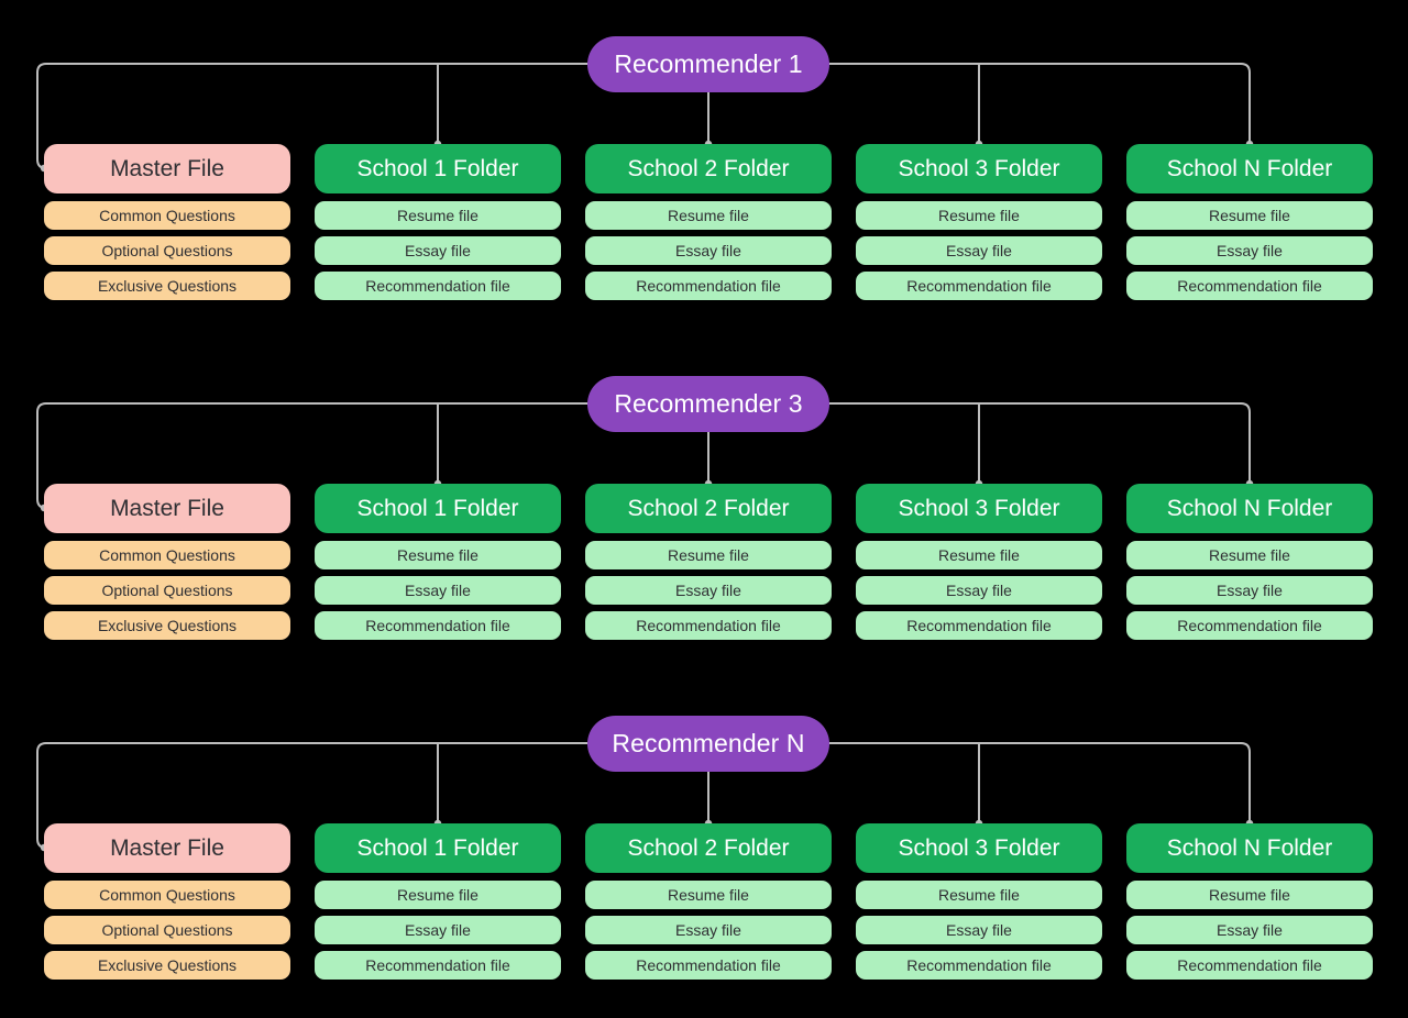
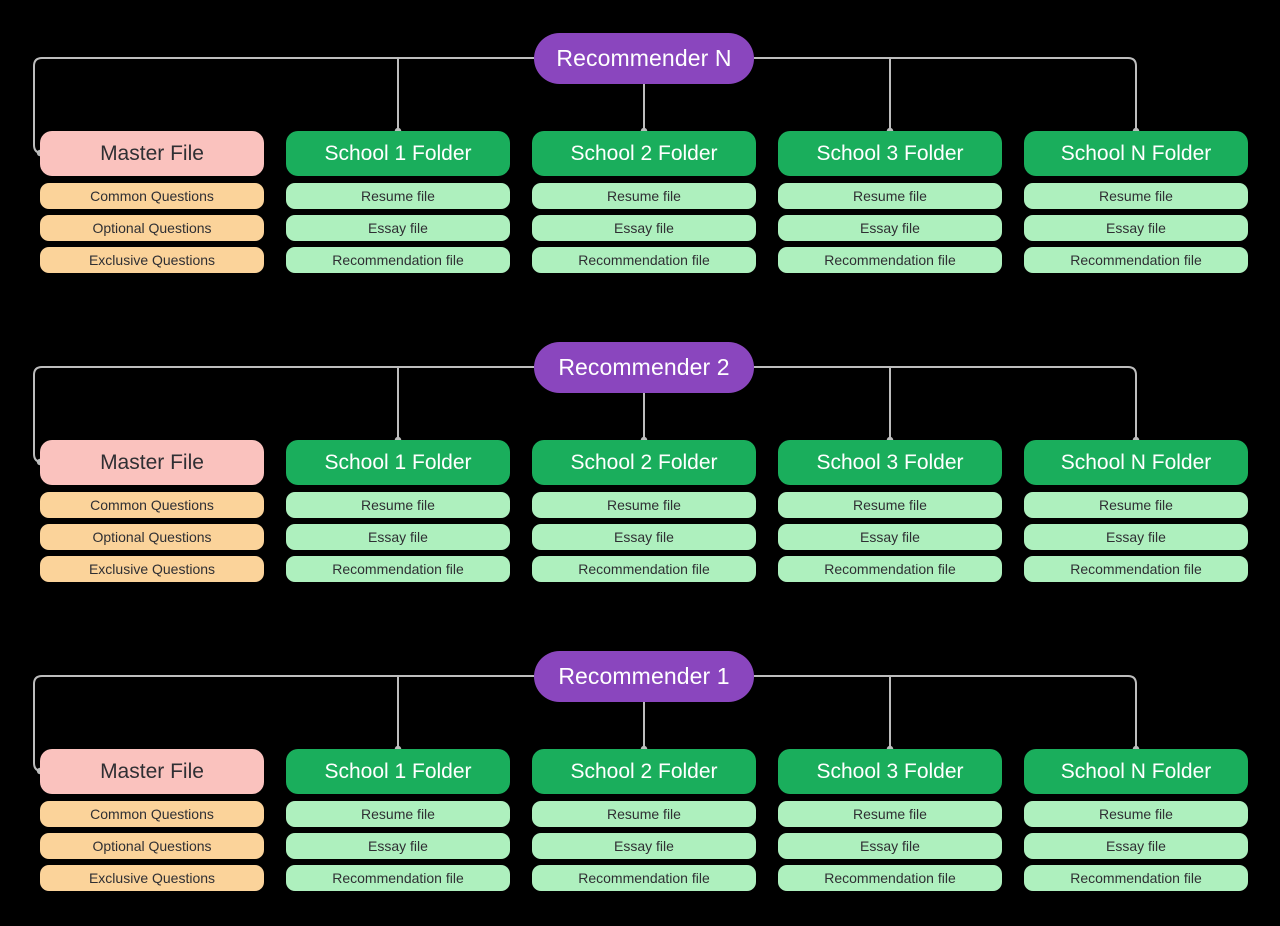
- Recommender 1
+ Recommender N
  Master File
  Common Questions
  Optional Questions
  Exclusive Questions
  School 1 Folder
  Resume file
  Essay file
  Recommendation file
  School 2 Folder
  Resume file
  Essay file
  Recommendation file
  School 3 Folder
  Resume file
  Essay file
  Recommendation file
  School N Folder
  Resume file
  Essay file
  Recommendation file
- Recommender 3
+ Recommender 2
  Master File
  Common Questions
  Optional Questions
  Exclusive Questions
  School 1 Folder
  Resume file
  Essay file
  Recommendation file
  School 2 Folder
  Resume file
  Essay file
  Recommendation file
  School 3 Folder
  Resume file
  Essay file
  Recommendation file
  School N Folder
  Resume file
  Essay file
  Recommendation file
- Recommender N
+ Recommender 1
  Master File
  Common Questions
  Optional Questions
  Exclusive Questions
  School 1 Folder
  Resume file
  Essay file
  Recommendation file
  School 2 Folder
  Resume file
  Essay file
  Recommendation file
  School 3 Folder
  Resume file
  Essay file
  Recommendation file
  School N Folder
  Resume file
  Essay file
  Recommendation file
